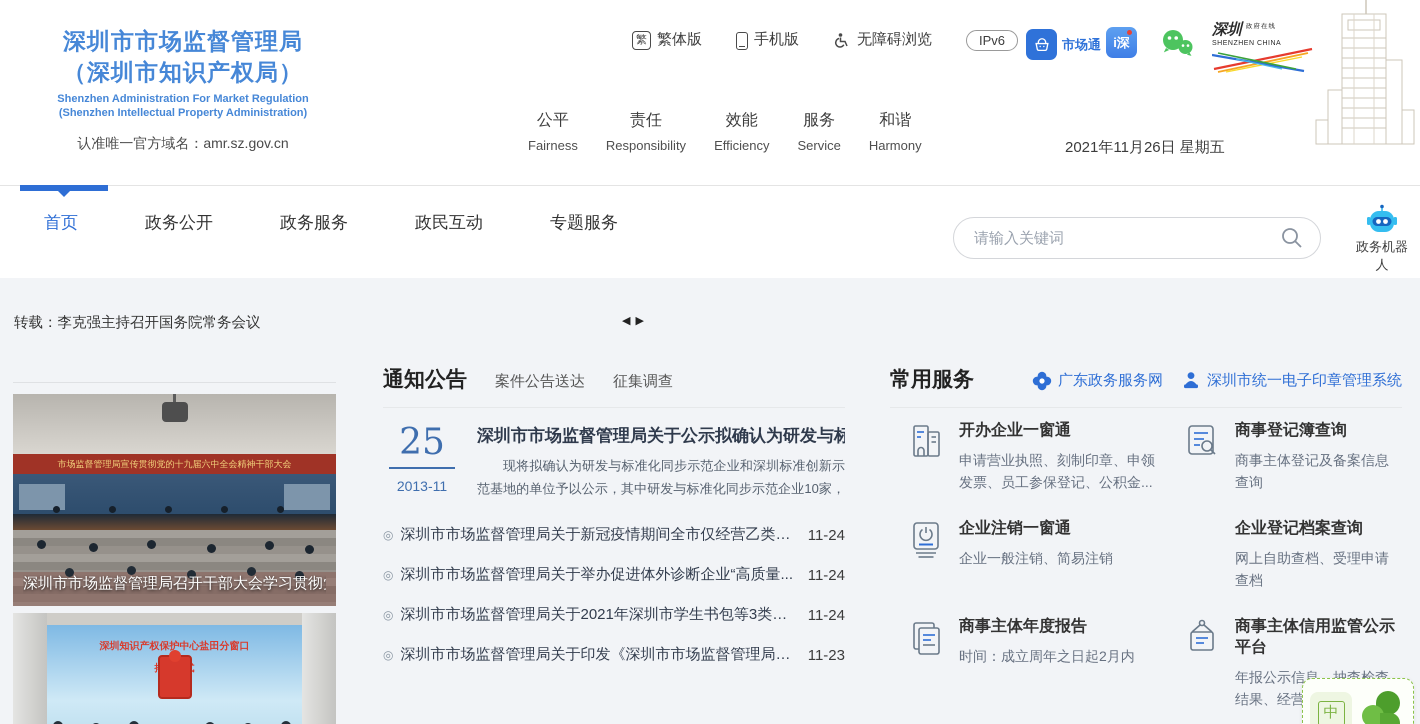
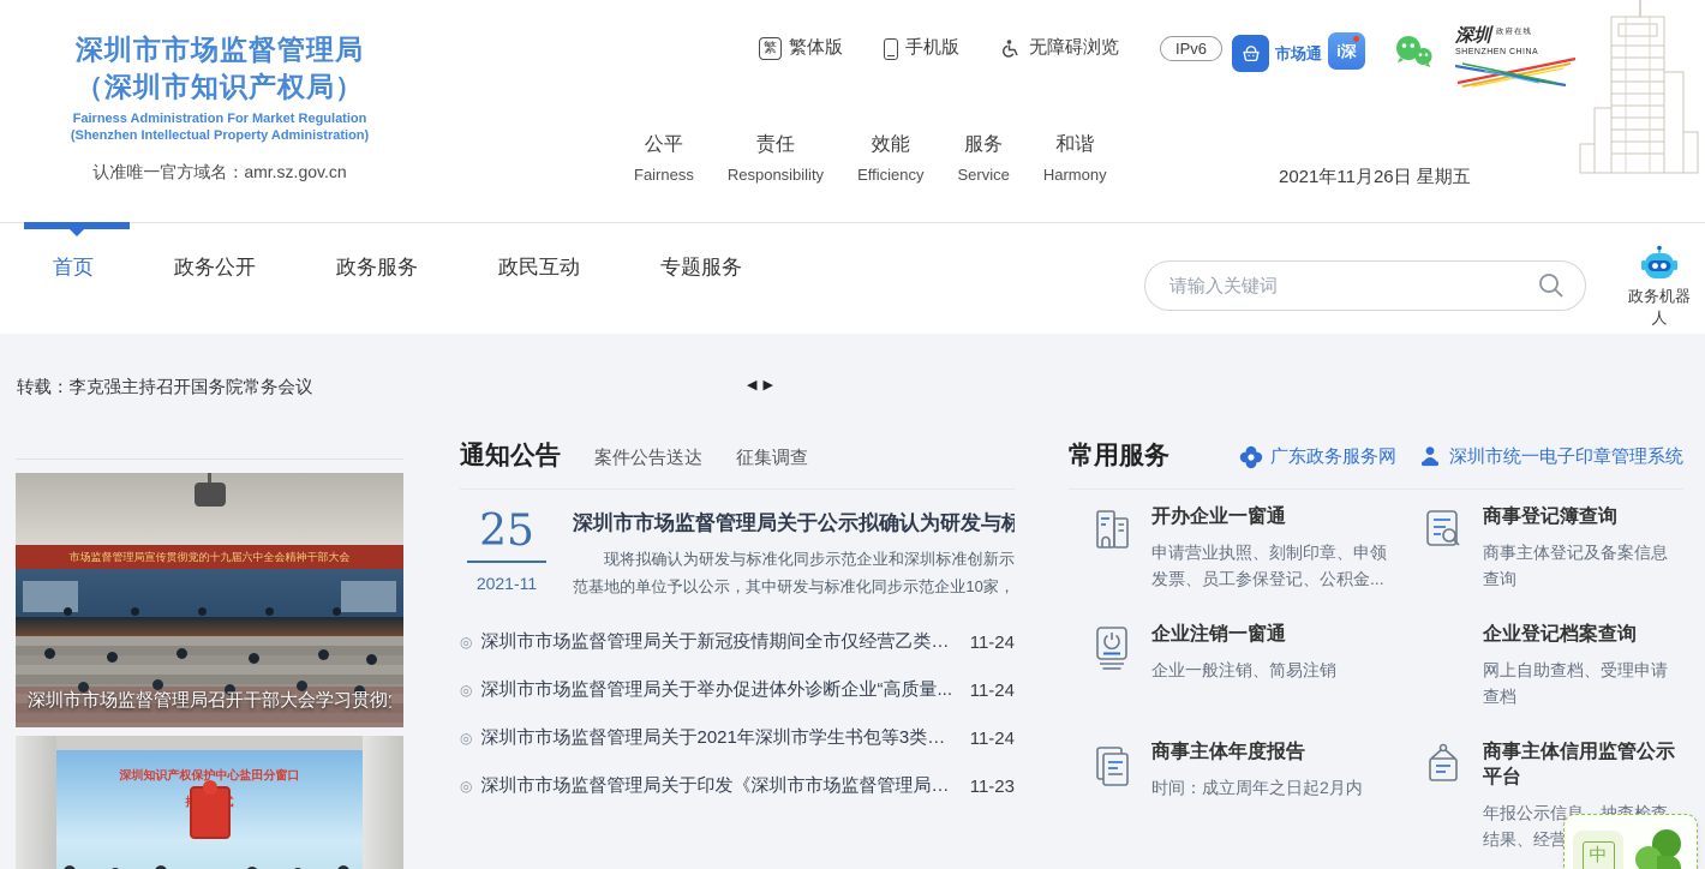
  深圳市市场监督管理局
  （深圳市知识产权局）
- Shenzhen Administration For Market Regulation
+ Fairness Administration For Market Regulation
  (Shenzhen Intellectual Property Administration)
  认准唯一官方域名：amr.sz.gov.cn
  繁
  繁体版
  手机版
  无障碍浏览
  IPv6
  市场通
  i深
  深圳
  公平
  Fairness
  责任
  Responsibility
  效能
  Efficiency
  服务
  Service
  和谐
  Harmony
  2021年11月26日 星期五
  首页
  政务公开
  政务服务
  政民互动
  专题服务
  请输入关键词
  政务机器人
  转载：李克强主持召开国务院常务会议
  ◀
  ▶
  市场监督管理局宣传贯彻党的十九届六中全会精神干部大会
  深圳市市场监督管理局召开干部大会学习贯彻
  深圳知识产权保护中心盐田分窗口
  通知公告
  案件公告送达
  征集调查
  25
- 2013-11
+ 2021-11
  深圳市市场监督管理局关于公示拟确认为研发与标
  现将拟确认为研发与标准化同步示范企业和深圳标准创新示范基地的单位予以公示，其中研发与标准化同步示范企业10家，
  ◎
  深圳市市场监督管理局关于新冠疫情期间全市仅经营乙类非.
  11-24
  ◎
  深圳市市场监督管理局关于举办促进体外诊断企业“高质量...
  11-24
  ◎
  深圳市市场监督管理局关于2021年深圳市学生书包等3类产..
  11-24
  ◎
  深圳市市场监督管理局关于印发《深圳市市场监督管理局商.
  11-23
  常用服务
  广东政务服务网
  深圳市统一电子印章管理系统
  开办企业一窗通
  申请营业执照、刻制印章、申领发票、员工参保登记、公积金...
  商事登记簿查询
  商事主体登记及备案信息查询
  企业注销一窗通
  企业一般注销、简易注销
  企业登记档案查询
  网上自助查档、受理申请查档
  商事主体年度报告
  时间：成立周年之日起2月内
  商事主体信用监管公示平台
  年报公示信息、抽查检查结果、经营
  中
